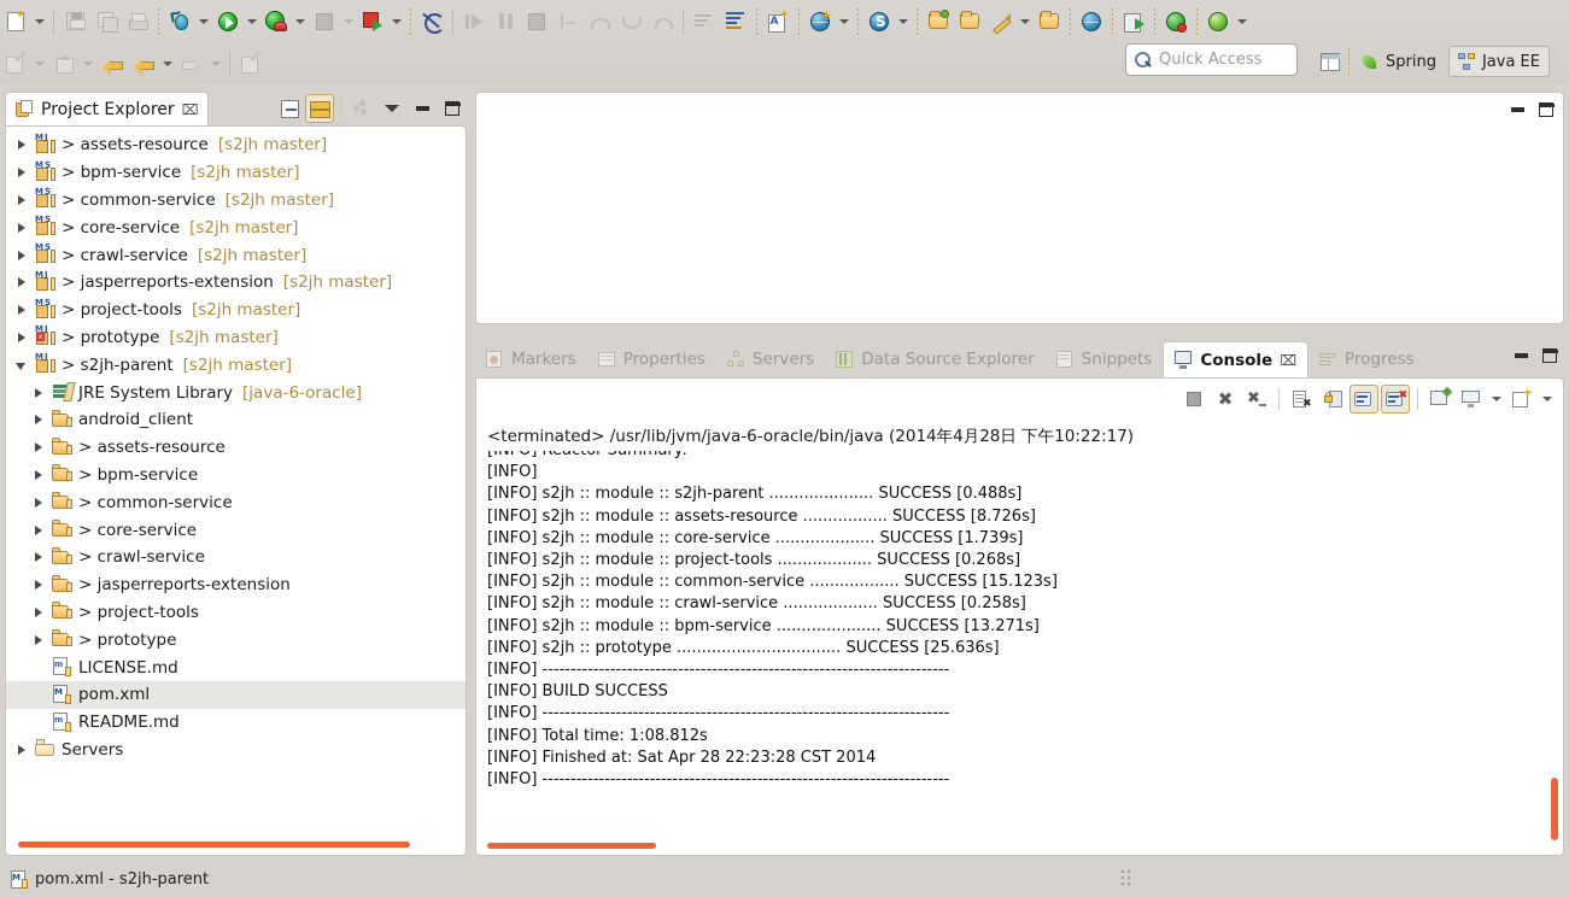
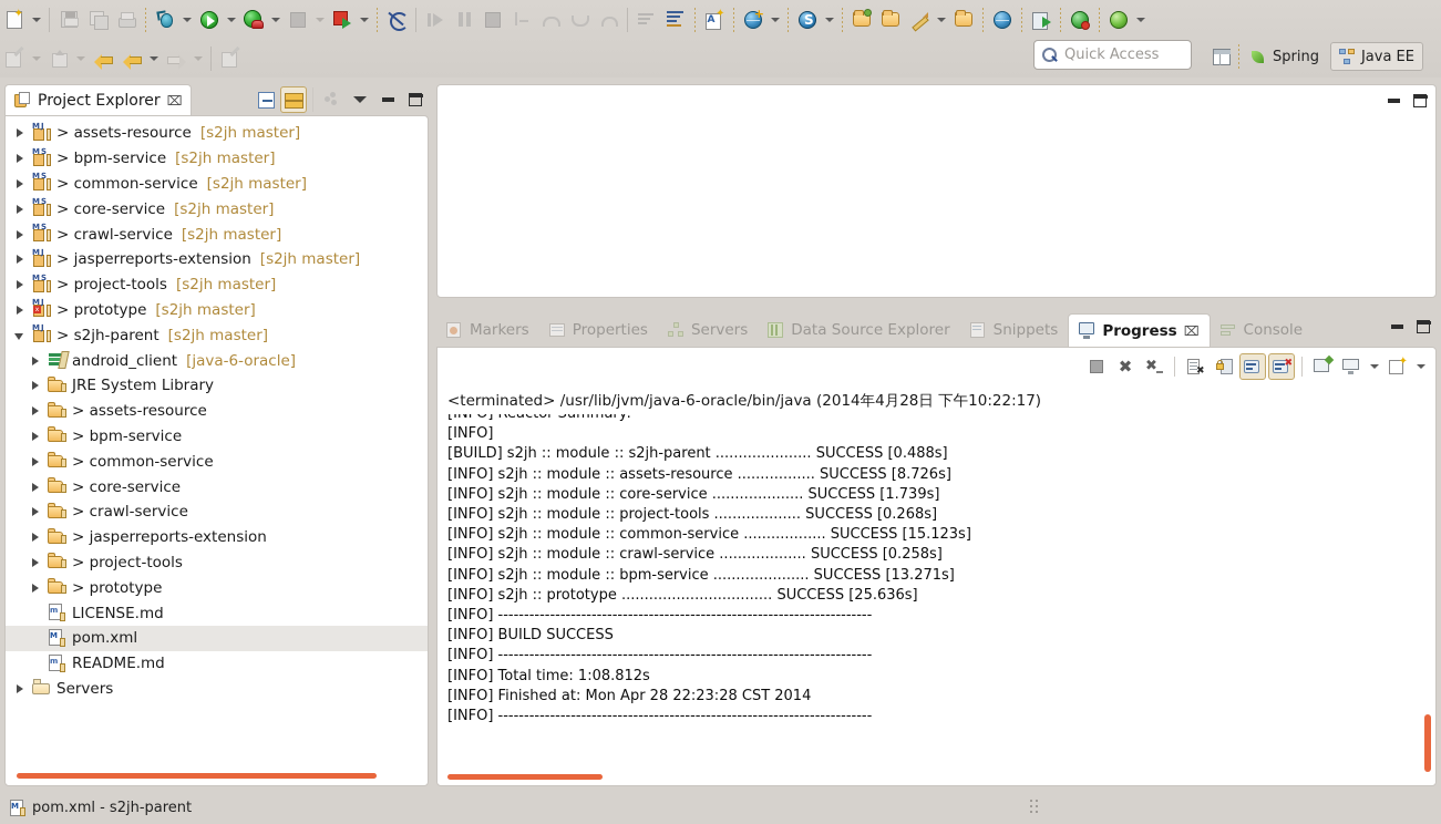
  ✦
  A
  ✦
  S
  Quick Access
  Spring
  Java EE
  Project Explorer
  ⌧
  M
  J
  > assets-resource
  [s2jh master]
  M
  S
  > bpm-service
  [s2jh master]
  M
  S
  > common-service
  [s2jh master]
  M
  S
  > core-service
  [s2jh master]
  M
  S
  > crawl-service
  [s2jh master]
  M
  J
  > jasperreports-extension
  [s2jh master]
  M
  S
  > project-tools
  [s2jh master]
  M
  J
  > prototype
  [s2jh master]
  M
  J
  > s2jh-parent
  [s2jh master]
- JRE System Library
+ android_client
  [java-6-oracle]
- android_client
+ JRE System Library
  > assets-resource
  > bpm-service
  > common-service
  > core-service
  > crawl-service
  > jasperreports-extension
  > project-tools
  > prototype
  m
  LICENSE.md
  M
  pom.xml
  m
  README.md
  Servers
  Markers
  Properties
  Servers
  Data Source Explorer
  Snippets
- Console
+ Progress
  ⌧
- Progress
+ Console
  ✖
  ✖
  ✖
  ✦
  <terminated> /usr/lib/jvm/java-6-oracle/bin/java (2014年4月28日 下午10:22:17)
  [INFO] Reactor Summary:
  [INFO]
- [INFO] s2jh :: module :: s2jh-parent ..................... SUCCESS [0.488s]
+ [BUILD] s2jh :: module :: s2jh-parent ..................... SUCCESS [0.488s]
  [INFO] s2jh :: module :: assets-resource ................. SUCCESS [8.726s]
  [INFO] s2jh :: module :: core-service .................... SUCCESS [1.739s]
  [INFO] s2jh :: module :: project-tools ................... SUCCESS [0.268s]
  [INFO] s2jh :: module :: common-service .................. SUCCESS [15.123s]
  [INFO] s2jh :: module :: crawl-service ................... SUCCESS [0.258s]
  [INFO] s2jh :: module :: bpm-service ..................... SUCCESS [13.271s]
  [INFO] s2jh :: prototype ................................. SUCCESS [25.636s]
  [INFO] ------------------------------------------------------------------------
  [INFO] BUILD SUCCESS
  [INFO] ------------------------------------------------------------------------
  [INFO] Total time: 1:08.812s
- [INFO] Finished at: Sat Apr 28 22:23:28 CST 2014
+ [INFO] Finished at: Mon Apr 28 22:23:28 CST 2014
  [INFO] ------------------------------------------------------------------------
  M
  pom.xml - s2jh-parent
